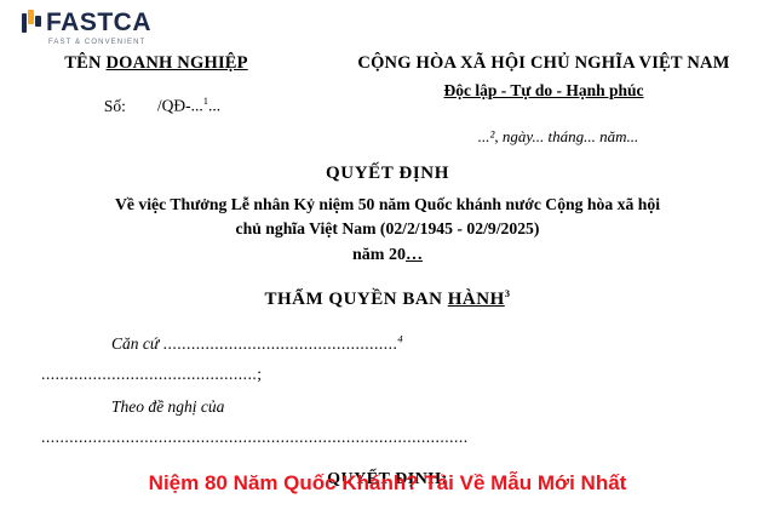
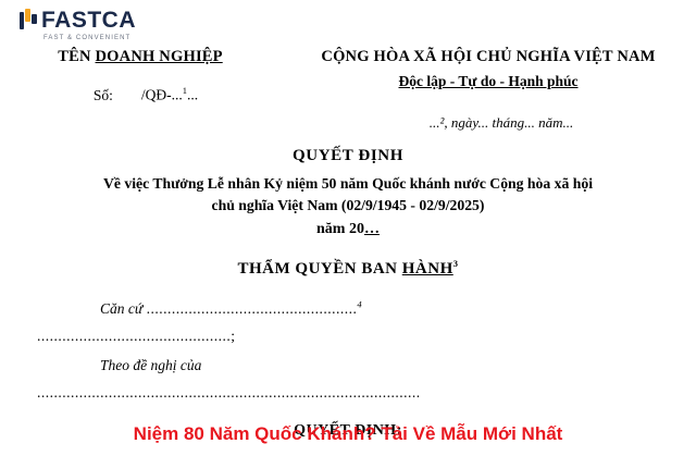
  FASTCA
  TÊN DOANH NGHIỆP
  Số: /QĐ-...1...
  CỘNG HÒA XÃ HỘI CHỦ NGHĨA VIỆT NAM
  Độc lập - Tự do - Hạnh phúc
  ...², ngày... tháng... năm...
  QUYẾT ĐỊNH
  Về việc Thưởng Lễ nhân Kỷ niệm 50 năm Quốc khánh nước Cộng hòa xã hội
- chủ nghĩa Việt Nam (02/2/1945 - 02/9/2025)
+ chủ nghĩa Việt Nam (02/9/1945 - 02/9/2025)
  năm 20…
  THẨM QUYỀN BAN HÀNH3
  Căn cứ ..................................................4
  ..............................................;
  Theo đề nghị của
  ...........................................................................................
  QUYẾT ĐỊNH:
  Niệm 80 Năm Quốc Khánh? Tải Về Mẫu Mới Nhất
